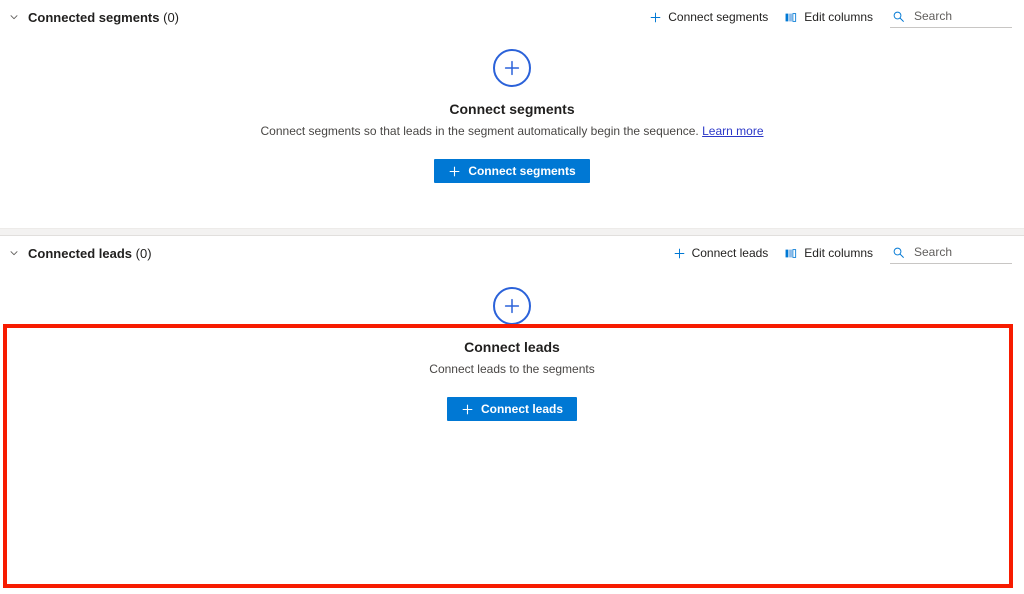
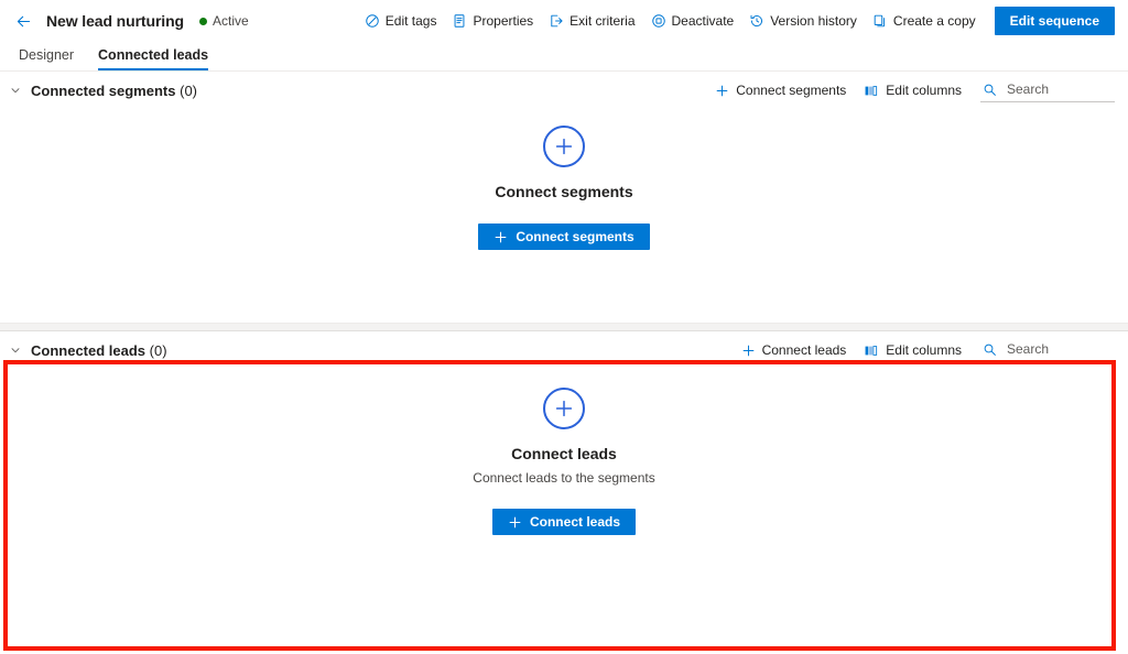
+ New lead nurturing
+ Active
+ Edit tags
+ Properties
+ Exit criteria
+ Deactivate
+ Version history
+ Create a copy
+ Edit sequence
+ Designer
+ Connected leads
  Connected segments (0)
  Connect segments
  Edit columns
  Search
  Connect segments
- Connect segments so that leads in the segment automatically begin the sequence. Learn more
  Connect segments
  Connected leads (0)
  Connect leads
  Edit columns
  Search
  Connect leads
  Connect leads to the segments
  Connect leads
